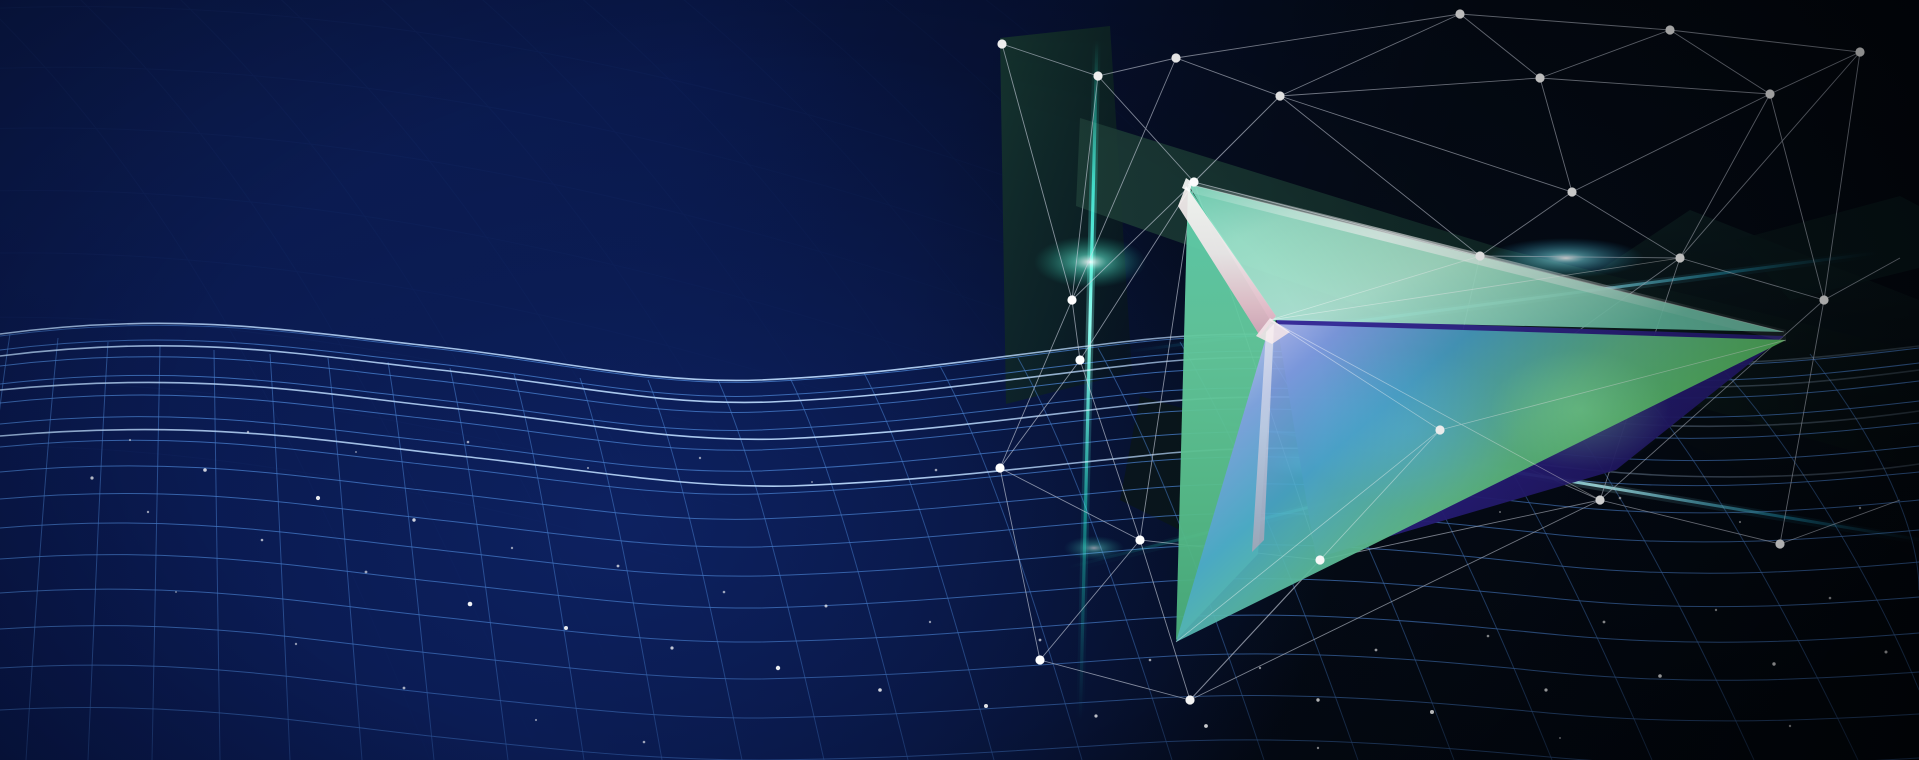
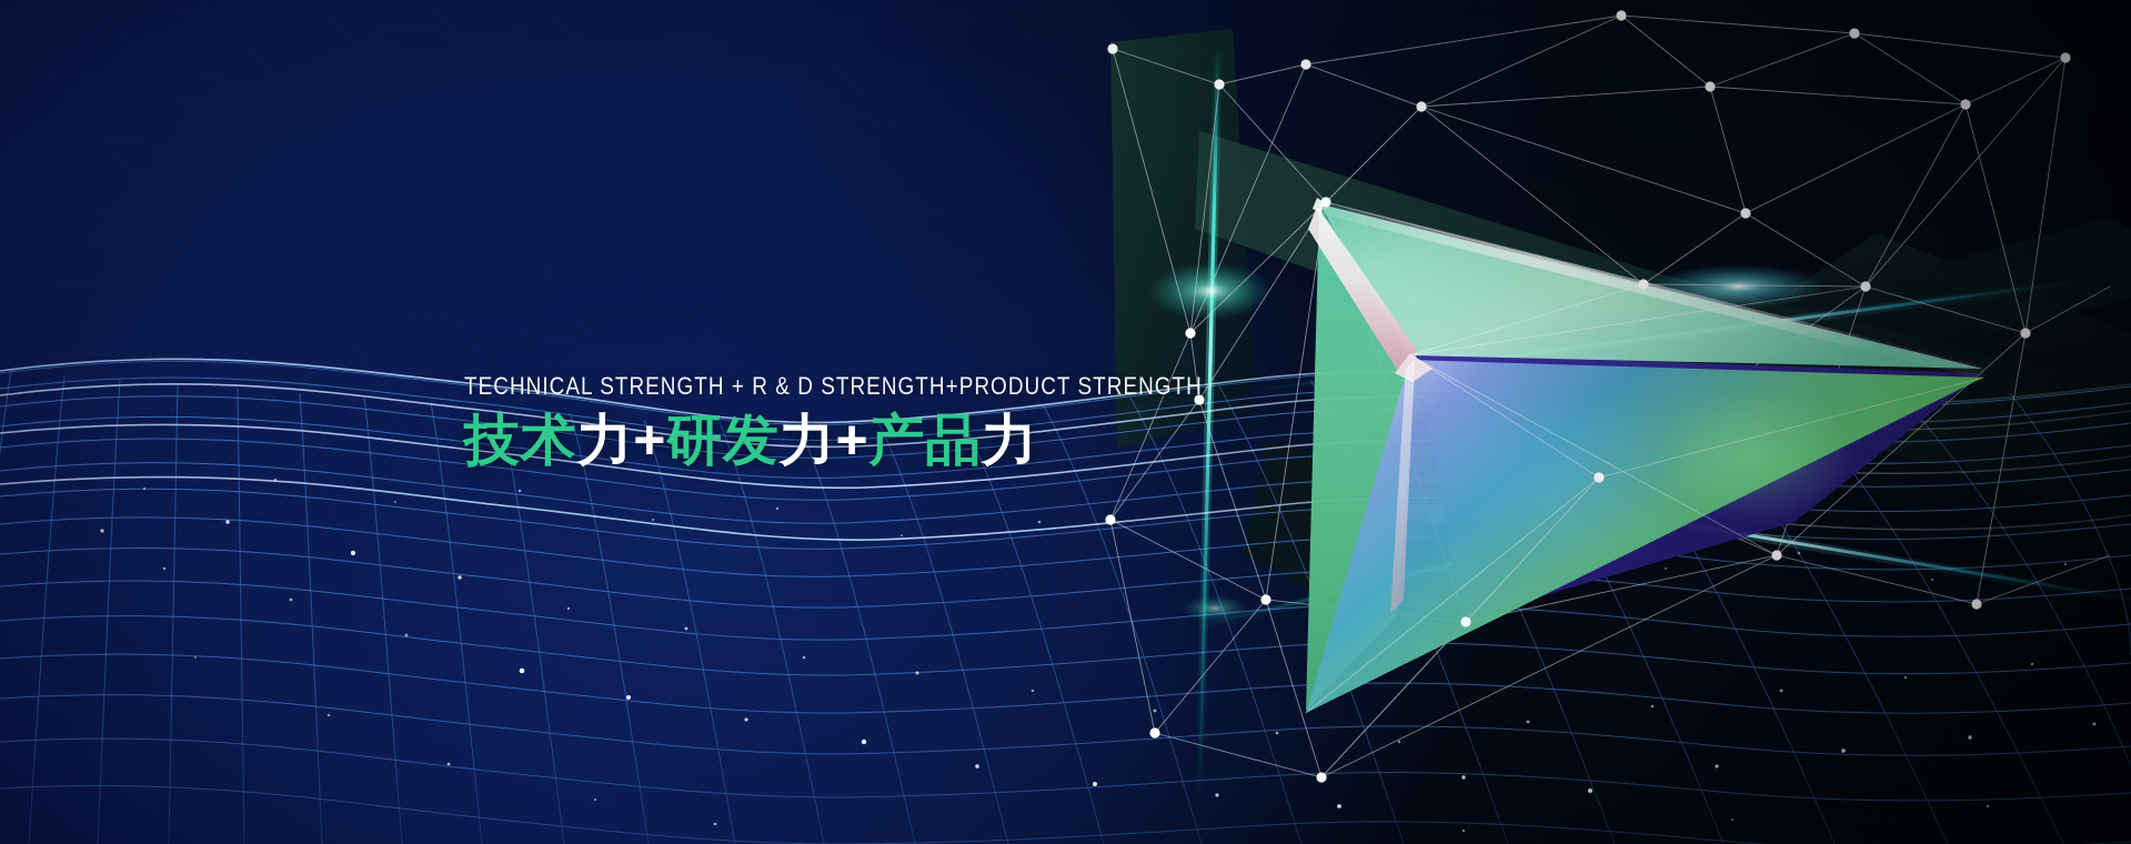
+ TECHNICAL STRENGTH + R & D STRENGTH+PRODUCT STRENGTH
+ 技术力+研发力+产品力
